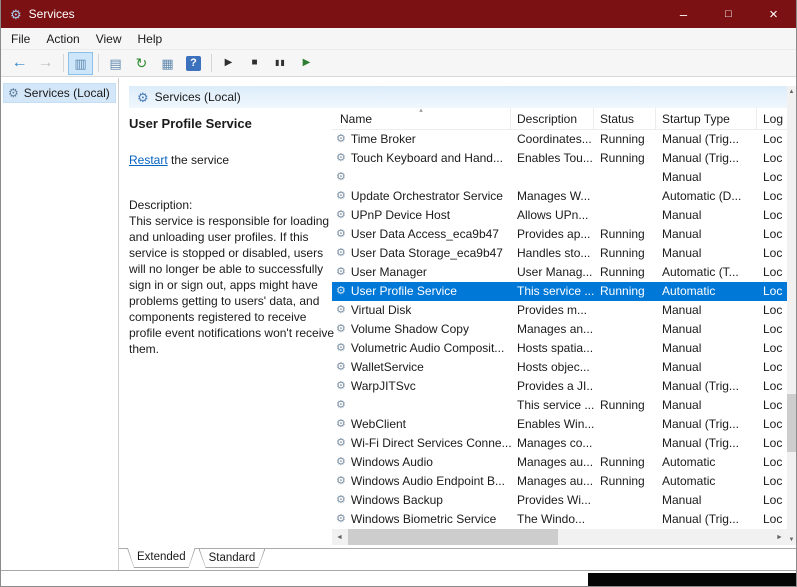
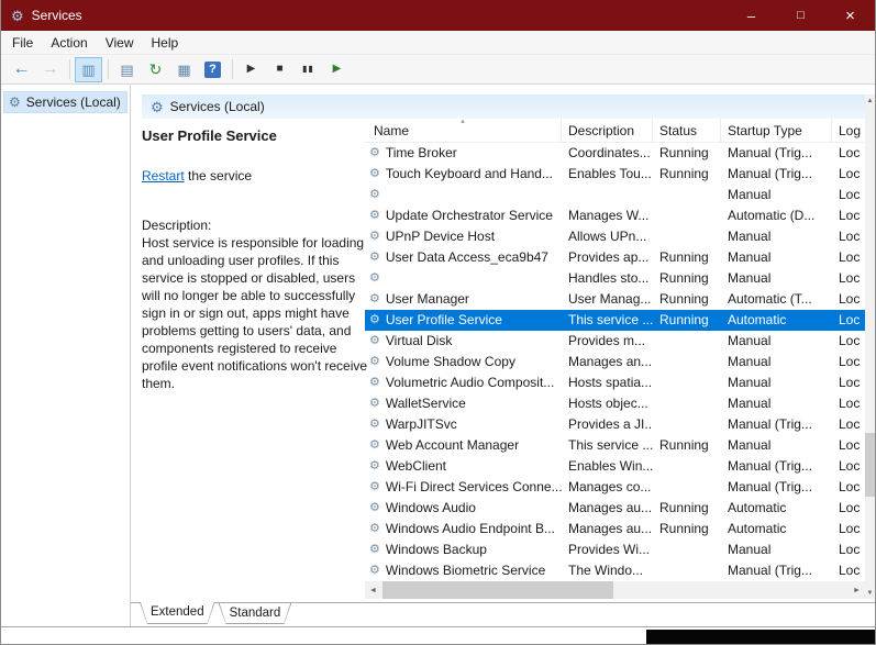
  ⚙
  Services
  –
  □
  ×
  File
  Action
  View
  Help
  ←
  →
  ▥
  ▤
  ↻
  ▦
  ?
  ▶
  ■
  ▮▮
  ▶
  ⚙
  Services (Local)
  ⚙
  Services (Local)
  User Profile Service
  Restart the service
  Description:
- This service is responsible for loading and unloading user profiles. If this service is stopped or disabled, users will no longer be able to successfully sign in or sign out, apps might have problems getting to users' data, and components registered to receive profile event notifications won't receive them.
+ Host service is responsible for loading and unloading user profiles. If this service is stopped or disabled, users will no longer be able to successfully sign in or sign out, apps might have problems getting to users' data, and components registered to receive profile event notifications won't receive them.
  Name
  Description
  Status
  Startup Type
  Log
  ⚙
  Time Broker
  Coordinates...
  Running
  Manual (Trig...
  Loc
  ⚙
  Touch Keyboard and Hand...
  Enables Tou...
  Running
  Manual (Trig...
  Loc
  ⚙
  Manual
  Loc
  ⚙
  Update Orchestrator Service
  Manages W...
  Automatic (D...
  Loc
  ⚙
  UPnP Device Host
  Allows UPn...
  Manual
  Loc
  ⚙
  User Data Access_eca9b47
  Provides ap...
  Running
  Manual
  Loc
  ⚙
- User Data Storage_eca9b47
  Handles sto...
  Running
  Manual
  Loc
  ⚙
  User Manager
  User Manag...
  Running
  Automatic (T...
  Loc
  ⚙
  User Profile Service
  This service ...
  Running
  Automatic
  Loc
  ⚙
  Virtual Disk
  Provides m...
  Manual
  Loc
  ⚙
  Volume Shadow Copy
  Manages an...
  Manual
  Loc
  ⚙
  Volumetric Audio Composit...
  Hosts spatia...
  Manual
  Loc
  ⚙
  WalletService
  Hosts objec...
  Manual
  Loc
  ⚙
  WarpJITSvc
  Provides a JI..
  Manual (Trig...
  Loc
  ⚙
+ Web Account Manager
  This service ...
  Running
  Manual
  Loc
  ⚙
  WebClient
  Enables Win...
  Manual (Trig...
  Loc
  ⚙
  Wi-Fi Direct Services Conne...
  Manages co...
  Manual (Trig...
  Loc
  ⚙
  Windows Audio
  Manages au...
  Running
  Automatic
  Loc
  ⚙
  Windows Audio Endpoint B...
  Manages au...
  Running
  Automatic
  Loc
  ⚙
  Windows Backup
  Provides Wi...
  Manual
  Loc
  ⚙
  Windows Biometric Service
  The Windo...
  Manual (Trig...
  Loc
  Extended
  Standard
